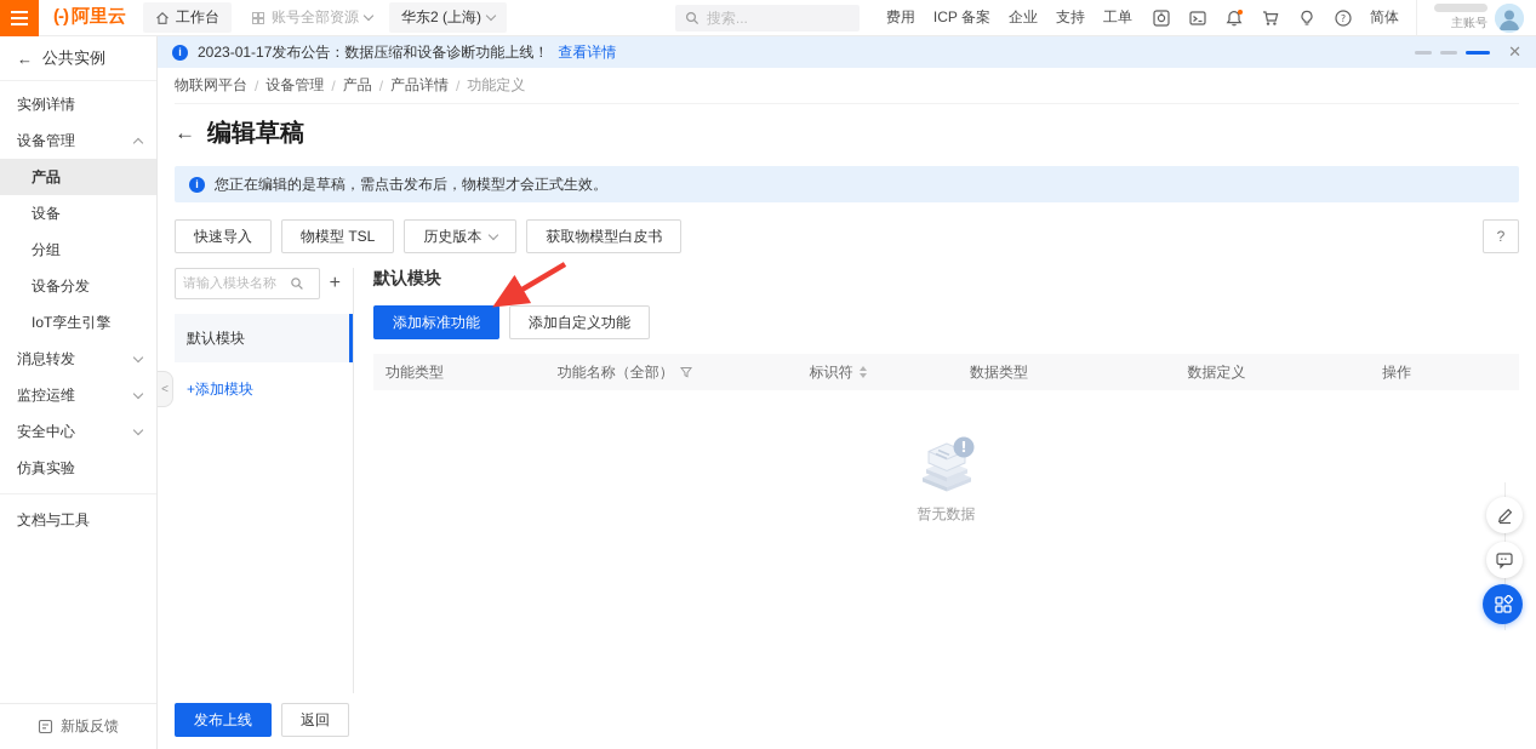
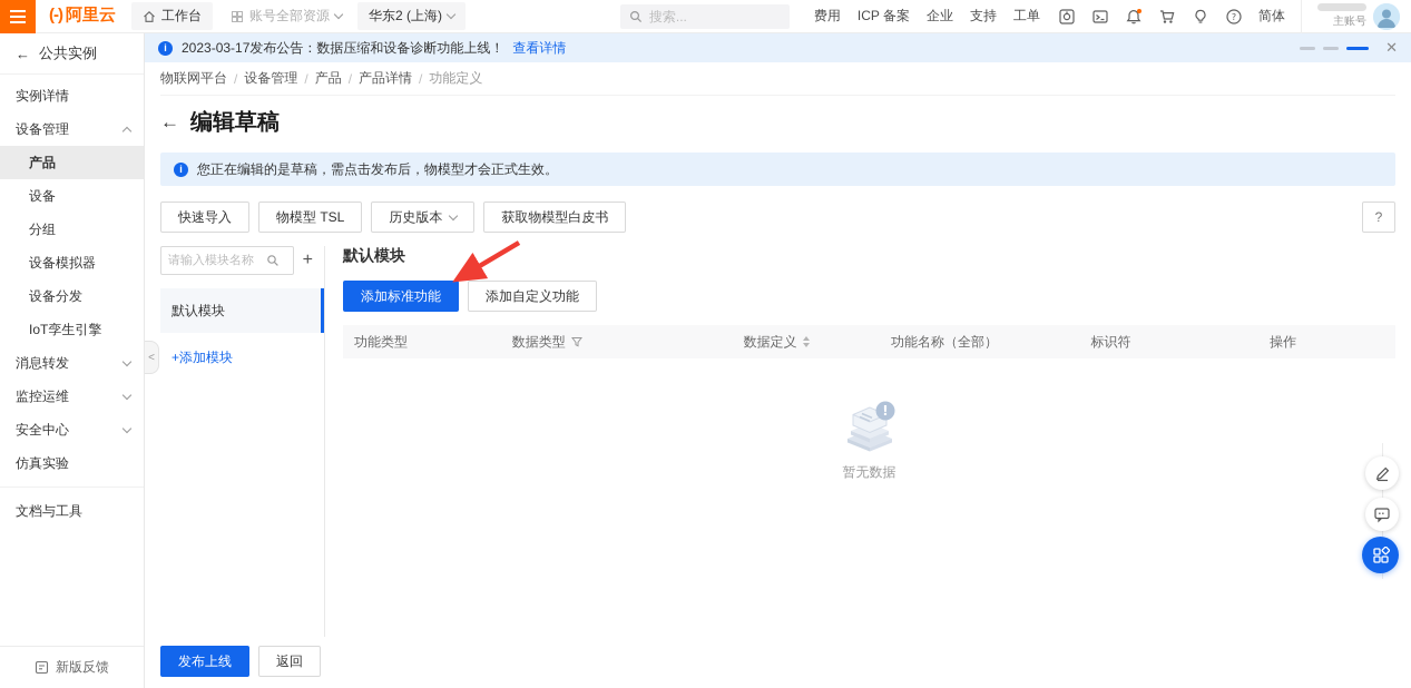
  (-)
  阿里云
  工作台
  账号全部资源
  华东2 (上海)
  搜索...
  费用
  ICP 备案
  企业
  支持
  工单
  ?
  简体
  主账号
  ←
  公共实例
  实例详情
  设备管理
  产品
  设备
  分组
+ 设备模拟器
  设备分发
  IoT孪生引擎
  消息转发
  监控运维
  安全中心
  仿真实验
  文档与工具
  新版反馈
  i
- 2023-01-17发布公告：数据压缩和设备诊断功能上线！
+ 2023-03-17发布公告：数据压缩和设备诊断功能上线！
  查看详情
  ✕
  物联网平台
  /
  设备管理
  /
  产品
  /
  产品详情
  /
  功能定义
  ←
  编辑草稿
  i
  您正在编辑的是草稿，需点击发布后，物模型才会正式生效。
  快速导入
  物模型 TSL
  历史版本
  获取物模型白皮书
  ?
  请输入模块名称
  +
  默认模块
  +添加模块
  默认模块
  添加标准功能
  添加自定义功能
  功能类型
- 功能名称（全部）
+ 数据类型
- 标识符
+ 数据定义
- 数据类型
+ 功能名称（全部）
- 数据定义
+ 标识符
  操作
  !
  暂无数据
  发布上线
  返回
  <
